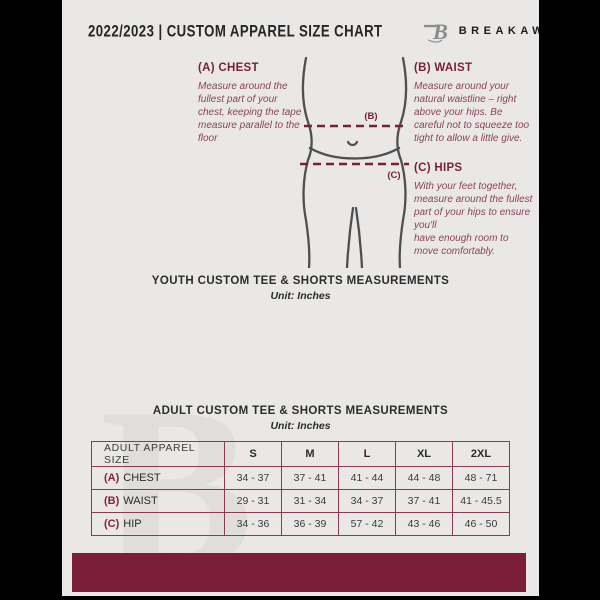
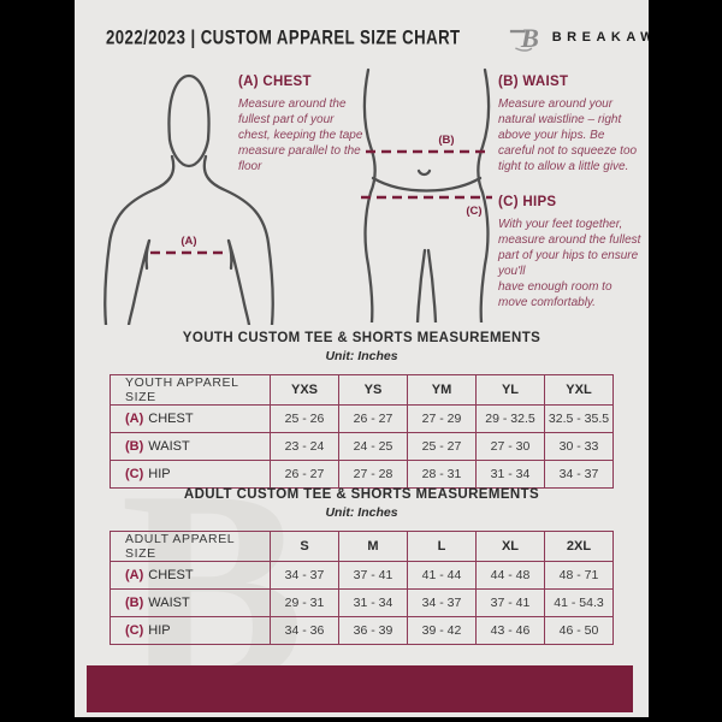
  B
  2022/2023 | CUSTOM APPAREL SIZE CHART
  B
+ (A)
  (B)
  (C)
  (A) CHEST
  Measure around the fullest part of your chest, keeping the tape measure parallel to the floor
  (B) WAIST
  Measure around your natural waistline – right above your hips. Be careful not to squeeze too tight to allow a little give.
  (C) HIPS
  With your feet together, measure around the fullest part of your hips to ensure you'll
  have enough room to move comfortably.
  YOUTH CUSTOM TEE & SHORTS MEASUREMENTS
  Unit: Inches
+ YOUTH APPAREL SIZE	YXS	YS	YM	YL	YXL
+ (A) CHEST	25 - 26	26 - 27	27 - 29	29 - 32.5	32.5 - 35.5
+ (B) WAIST	23 - 24	24 - 25	25 - 27	27 - 30	30 - 33
+ (C) HIP	26 - 27	27 - 28	28 - 31	31 - 34	34 - 37
  ADULT CUSTOM TEE & SHORTS MEASUREMENTS
  Unit: Inches
  ADULT APPAREL SIZE	S	M	L	XL	2XL
  (A) CHEST	34 - 37	37 - 41	41 - 44	44 - 48	48 - 71
- (B) WAIST	29 - 31	31 - 34	34 - 37	37 - 41	41 - 45.5
+ (B) WAIST	29 - 31	31 - 34	34 - 37	37 - 41	41 - 54.3
- (C) HIP	34 - 36	36 - 39	57 - 42	43 - 46	46 - 50
+ (C) HIP	34 - 36	36 - 39	39 - 42	43 - 46	46 - 50
